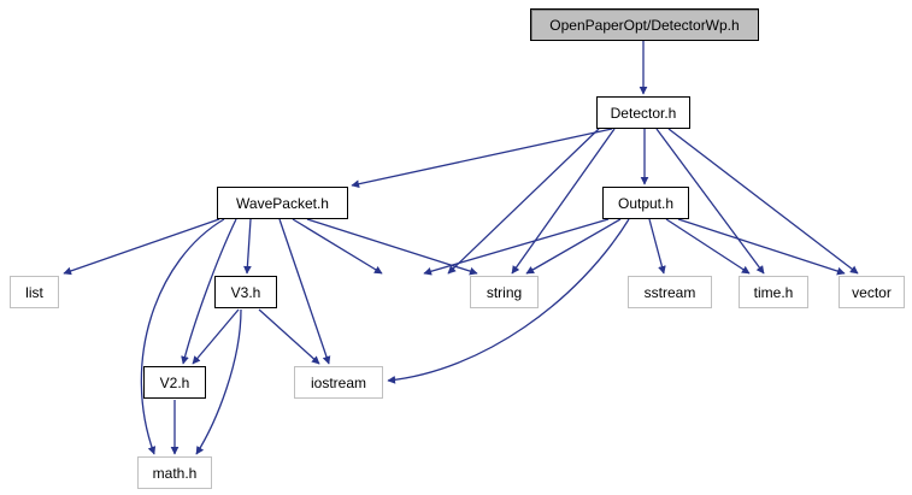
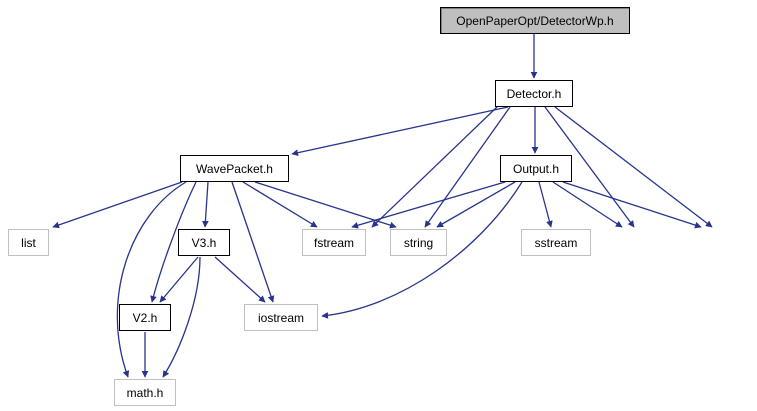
  OpenPaperOpt/DetectorWp.h
  Detector.h
  WavePacket.h
  Output.h
  list
  V3.h
+ fstream
  string
  sstream
- time.h
- vector
  V2.h
  iostream
  math.h
